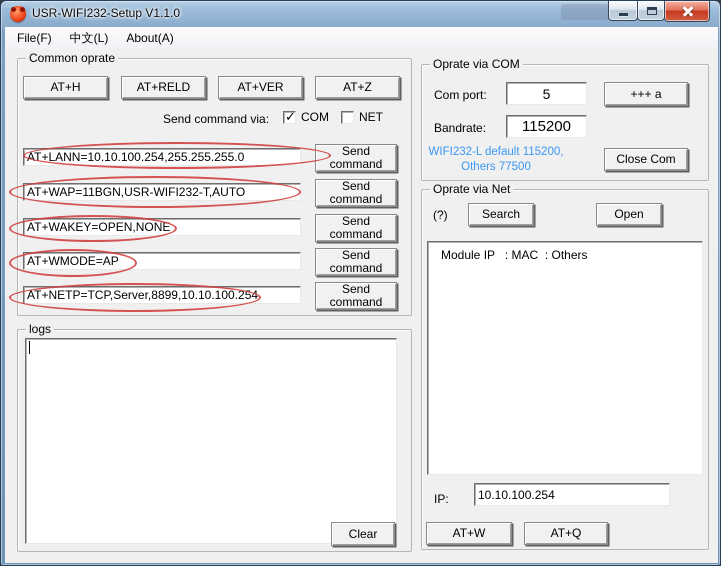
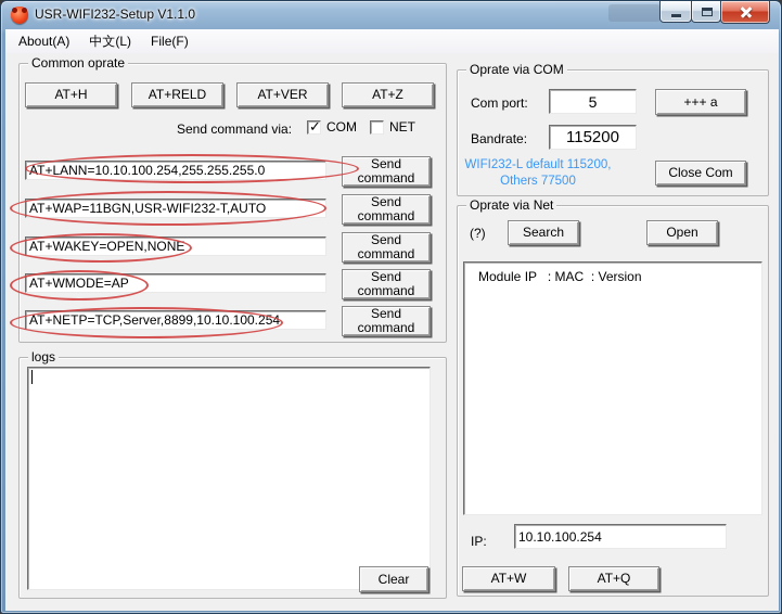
  USR-WIFI232-Setup V1.1.0
- File(F)
+ About(A)
  中文(L)
- About(A)
+ File(F)
  Common oprate
  AT+H
  AT+RELD
  AT+VER
  AT+Z
  Send command via:
  COM
  NET
  AT+LANN=10.10.100.254,255.255.255.0
  Send command
  AT+WAP=11BGN,USR-WIFI232-T,AUTO
  Send command
  AT+WAKEY=OPEN,NONE
  Send command
  AT+WMODE=AP
  Send command
  AT+NETP=TCP,Server,8899,10.10.100.254
  Send command
  logs
  Clear
  Oprate via COM
  Com port:
  5
  +++ a
  Bandrate:
  115200
  WIFI232-L default 115200,
  Others 77500
  Close Com
  Oprate via Net
  (?)
  Search
  Open
- Module IP : MAC : Others
+ Module IP : MAC : Version
  IP:
  10.10.100.254
  AT+W
  AT+Q
